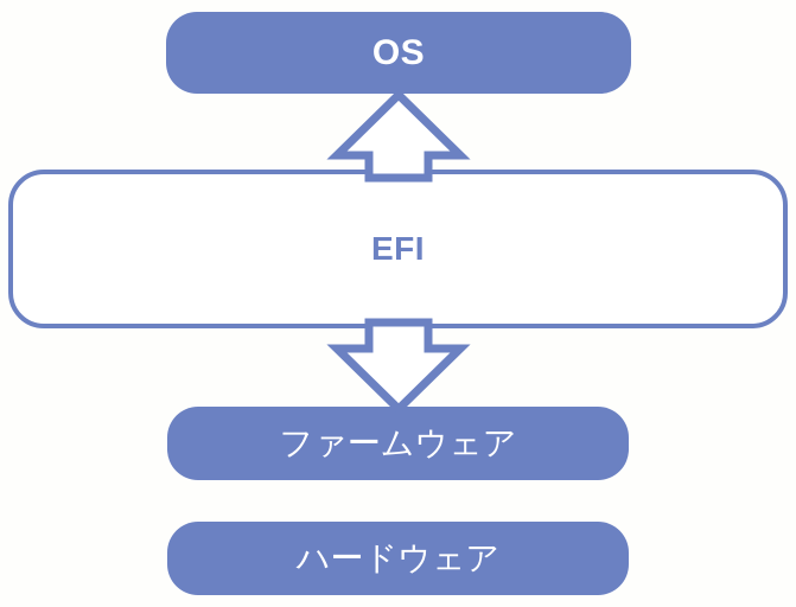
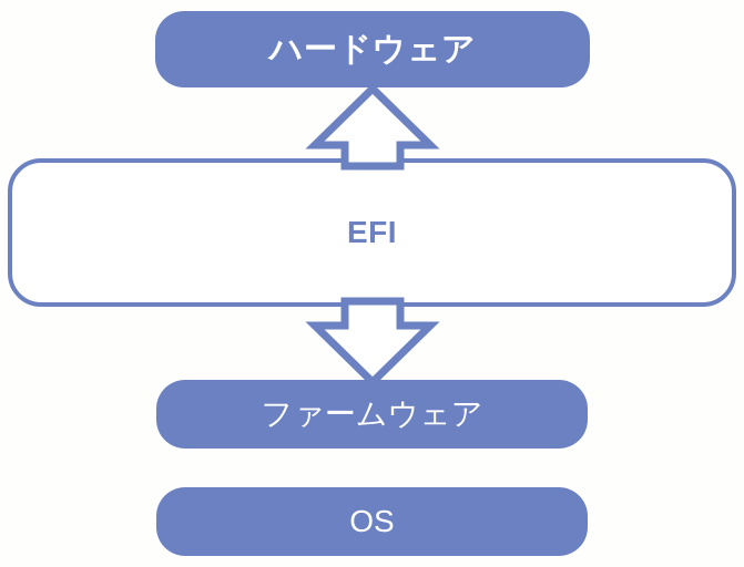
- OS
+ ハードウェア
  EFI
  ファームウェア
- ハードウェア
+ OS
